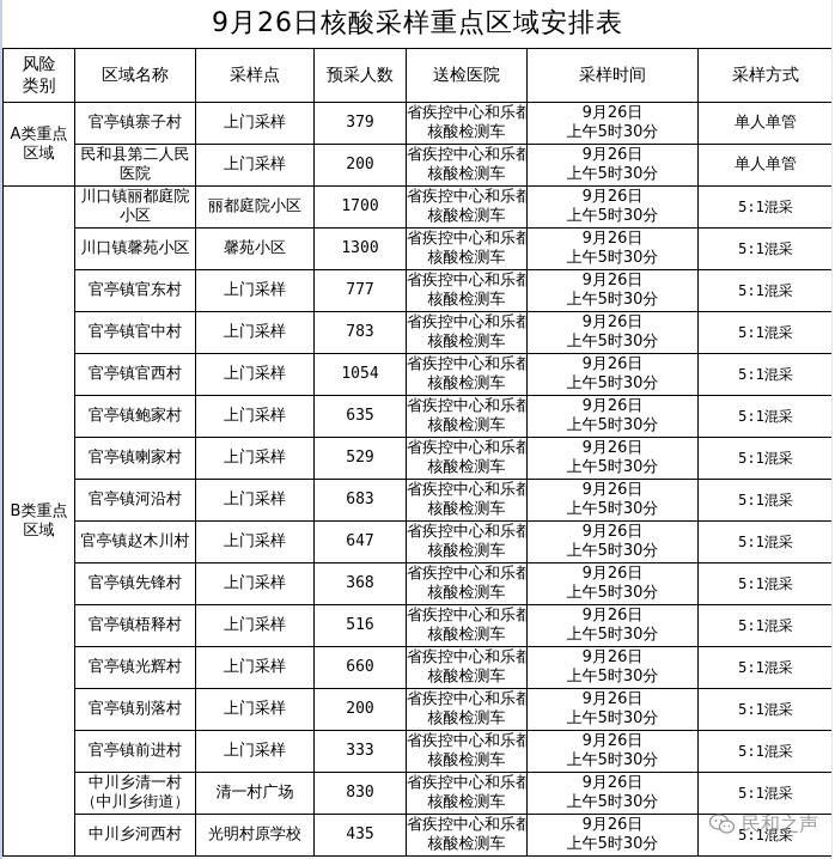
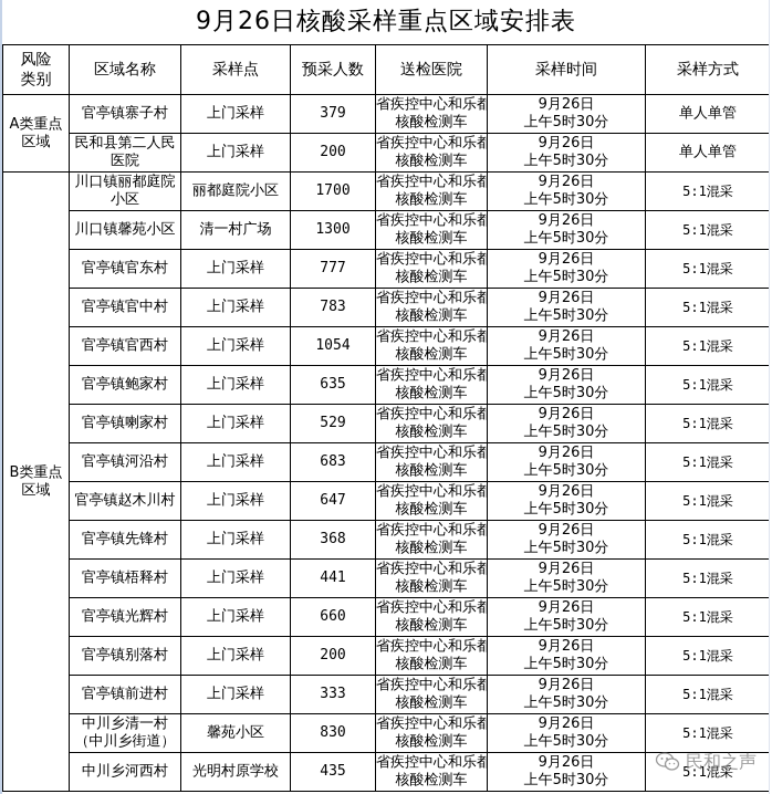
  9月26日核酸采样重点区域安排表
  风险类别	区域名称	采样点	预采人数	送检医院	采样时间	采样方式
  A类重点区域	官亭镇寨子村	上门采样	379	省疾控中心和乐都核酸检测车	9月26日上午5时30分	单人单管
  民和县第二人民医院	上门采样	200	省疾控中心和乐都核酸检测车	9月26日上午5时30分	单人单管
  B类重点区域	川口镇丽都庭院小区	丽都庭院小区	1700	省疾控中心和乐都核酸检测车	9月26日上午5时30分	5:1混采
- 川口镇馨苑小区	馨苑小区	1300	省疾控中心和乐都核酸检测车	9月26日上午5时30分	5:1混采
+ 川口镇馨苑小区	清一村广场	1300	省疾控中心和乐都核酸检测车	9月26日上午5时30分	5:1混采
  官亭镇官东村	上门采样	777	省疾控中心和乐都核酸检测车	9月26日上午5时30分	5:1混采
  官亭镇官中村	上门采样	783	省疾控中心和乐都核酸检测车	9月26日上午5时30分	5:1混采
  官亭镇官西村	上门采样	1054	省疾控中心和乐都核酸检测车	9月26日上午5时30分	5:1混采
  官亭镇鲍家村	上门采样	635	省疾控中心和乐都核酸检测车	9月26日上午5时30分	5:1混采
  官亭镇喇家村	上门采样	529	省疾控中心和乐都核酸检测车	9月26日上午5时30分	5:1混采
  官亭镇河沿村	上门采样	683	省疾控中心和乐都核酸检测车	9月26日上午5时30分	5:1混采
  官亭镇赵木川村	上门采样	647	省疾控中心和乐都核酸检测车	9月26日上午5时30分	5:1混采
  官亭镇先锋村	上门采样	368	省疾控中心和乐都核酸检测车	9月26日上午5时30分	5:1混采
- 官亭镇梧释村	上门采样	516	省疾控中心和乐都核酸检测车	9月26日上午5时30分	5:1混采
+ 官亭镇梧释村	上门采样	441	省疾控中心和乐都核酸检测车	9月26日上午5时30分	5:1混采
  官亭镇光辉村	上门采样	660	省疾控中心和乐都核酸检测车	9月26日上午5时30分	5:1混采
  官亭镇别落村	上门采样	200	省疾控中心和乐都核酸检测车	9月26日上午5时30分	5:1混采
  官亭镇前进村	上门采样	333	省疾控中心和乐都核酸检测车	9月26日上午5时30分	5:1混采
- 中川乡清一村（中川乡街道）	清一村广场	830	省疾控中心和乐都核酸检测车	9月26日上午5时30分	5:1混采
+ 中川乡清一村（中川乡街道）	馨苑小区	830	省疾控中心和乐都核酸检测车	9月26日上午5时30分	5:1混采
  中川乡河西村	光明村原学校	435	省疾控中心和乐都核酸检测车	9月26日上午5时30分	5:1混采
  民和之声
